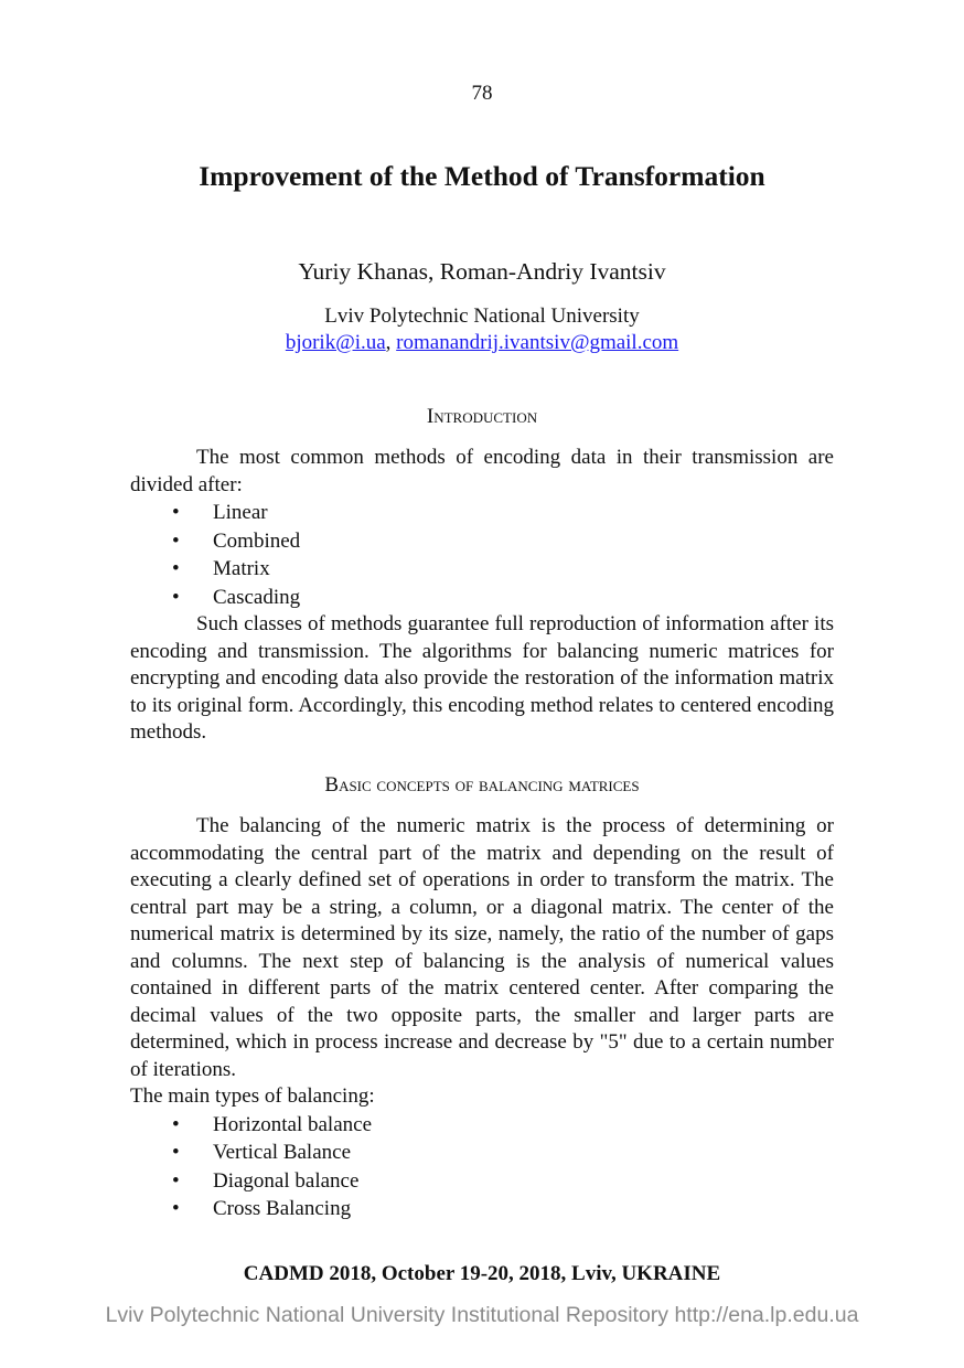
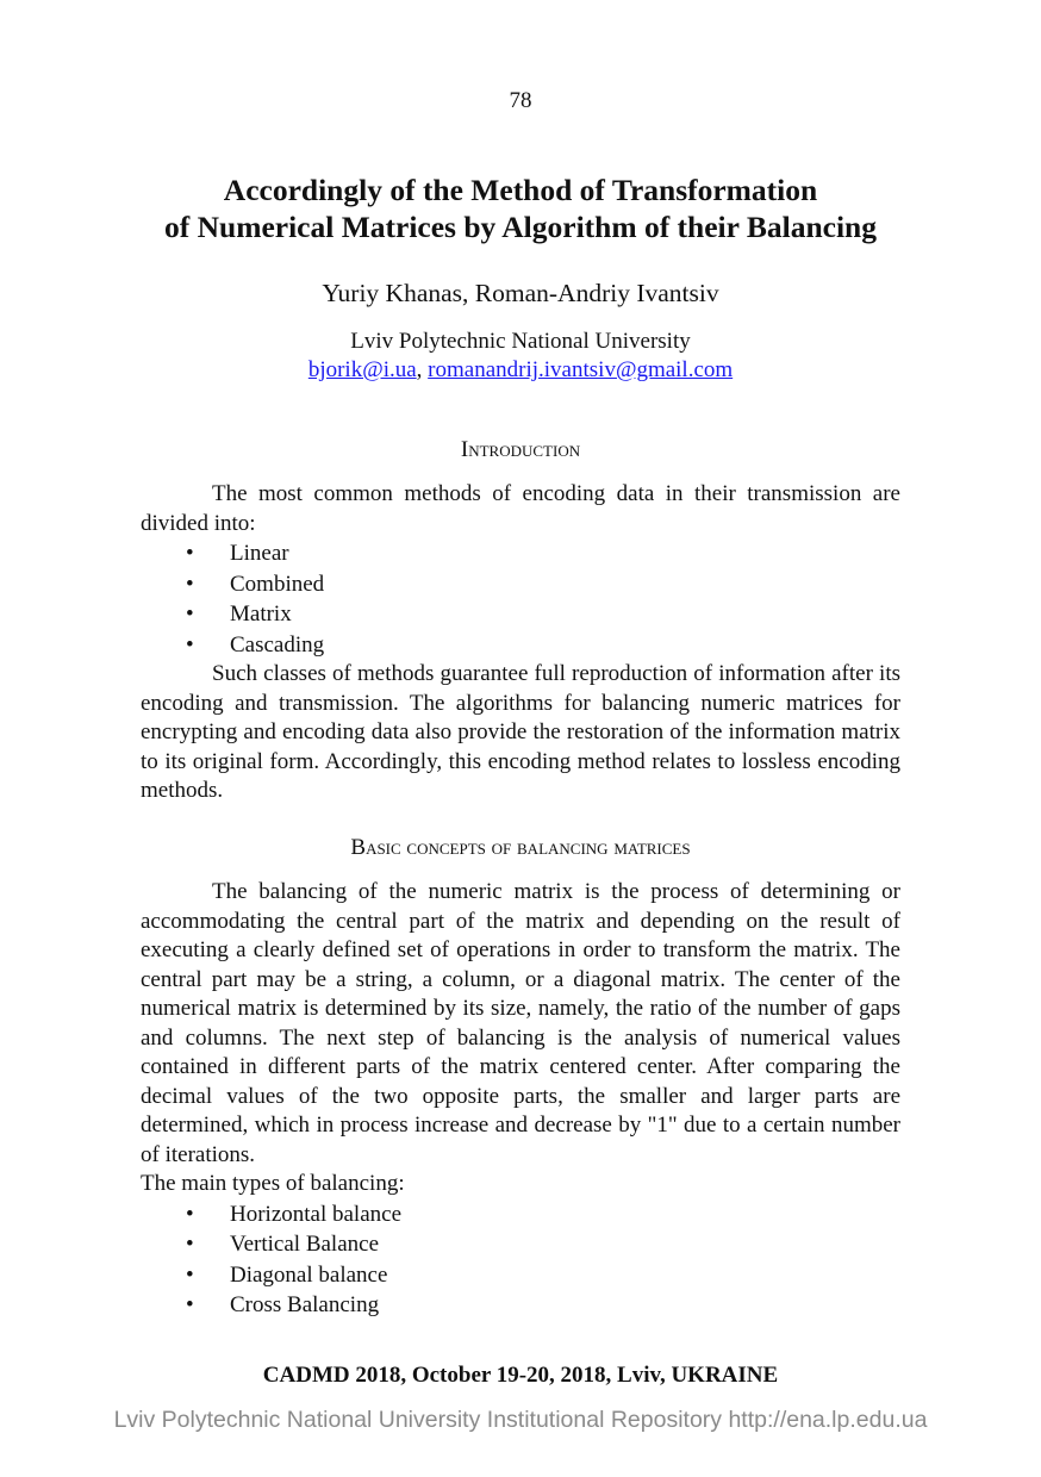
  78
- Improvement of the Method of Transformation
+ Accordingly of the Method of Transformation
+ of Numerical Matrices by Algorithm of their Balancing
  Yuriy Khanas, Roman-Andriy Ivantsiv
  Lviv Polytechnic National University
  bjorik@i.ua, romanandrij.ivantsiv@gmail.com
  Introduction
- The most common methods of encoding data in their transmission are divided after:
+ The most common methods of encoding data in their transmission are divided into:
  •
  Linear
  •
  Combined
  •
  Matrix
  •
  Cascading
- Such classes of methods guarantee full reproduction of information after its encoding and transmission. The algorithms for balancing numeric matrices for encrypting and encoding data also provide the restoration of the information matrix to its original form. Accordingly, this encoding method relates to centered encoding methods.
+ Such classes of methods guarantee full reproduction of information after its encoding and transmission. The algorithms for balancing numeric matrices for encrypting and encoding data also provide the restoration of the information matrix to its original form. Accordingly, this encoding method relates to lossless encoding methods.
  Basic concepts of balancing matrices
- The balancing of the numeric matrix is the process of determining or accommodating the central part of the matrix and depending on the result of executing a clearly defined set of operations in order to transform the matrix. The central part may be a string, a column, or a diagonal matrix. The center of the numerical matrix is determined by its size, namely, the ratio of the number of gaps and columns. The next step of balancing is the analysis of numerical values contained in different parts of the matrix centered center. After comparing the decimal values of the two opposite parts, the smaller and larger parts are determined, which in process increase and decrease by "5" due to a certain number of iterations.
+ The balancing of the numeric matrix is the process of determining or accommodating the central part of the matrix and depending on the result of executing a clearly defined set of operations in order to transform the matrix. The central part may be a string, a column, or a diagonal matrix. The center of the numerical matrix is determined by its size, namely, the ratio of the number of gaps and columns. The next step of balancing is the analysis of numerical values contained in different parts of the matrix centered center. After comparing the decimal values of the two opposite parts, the smaller and larger parts are determined, which in process increase and decrease by "1" due to a certain number of iterations.
  The main types of balancing:
  •
  Horizontal balance
  •
  Vertical Balance
  •
  Diagonal balance
  •
  Cross Balancing
  CADMD 2018, October 19-20, 2018, Lviv, UKRAINE
  Lviv Polytechnic National University Institutional Repository http://ena.lp.edu.ua
